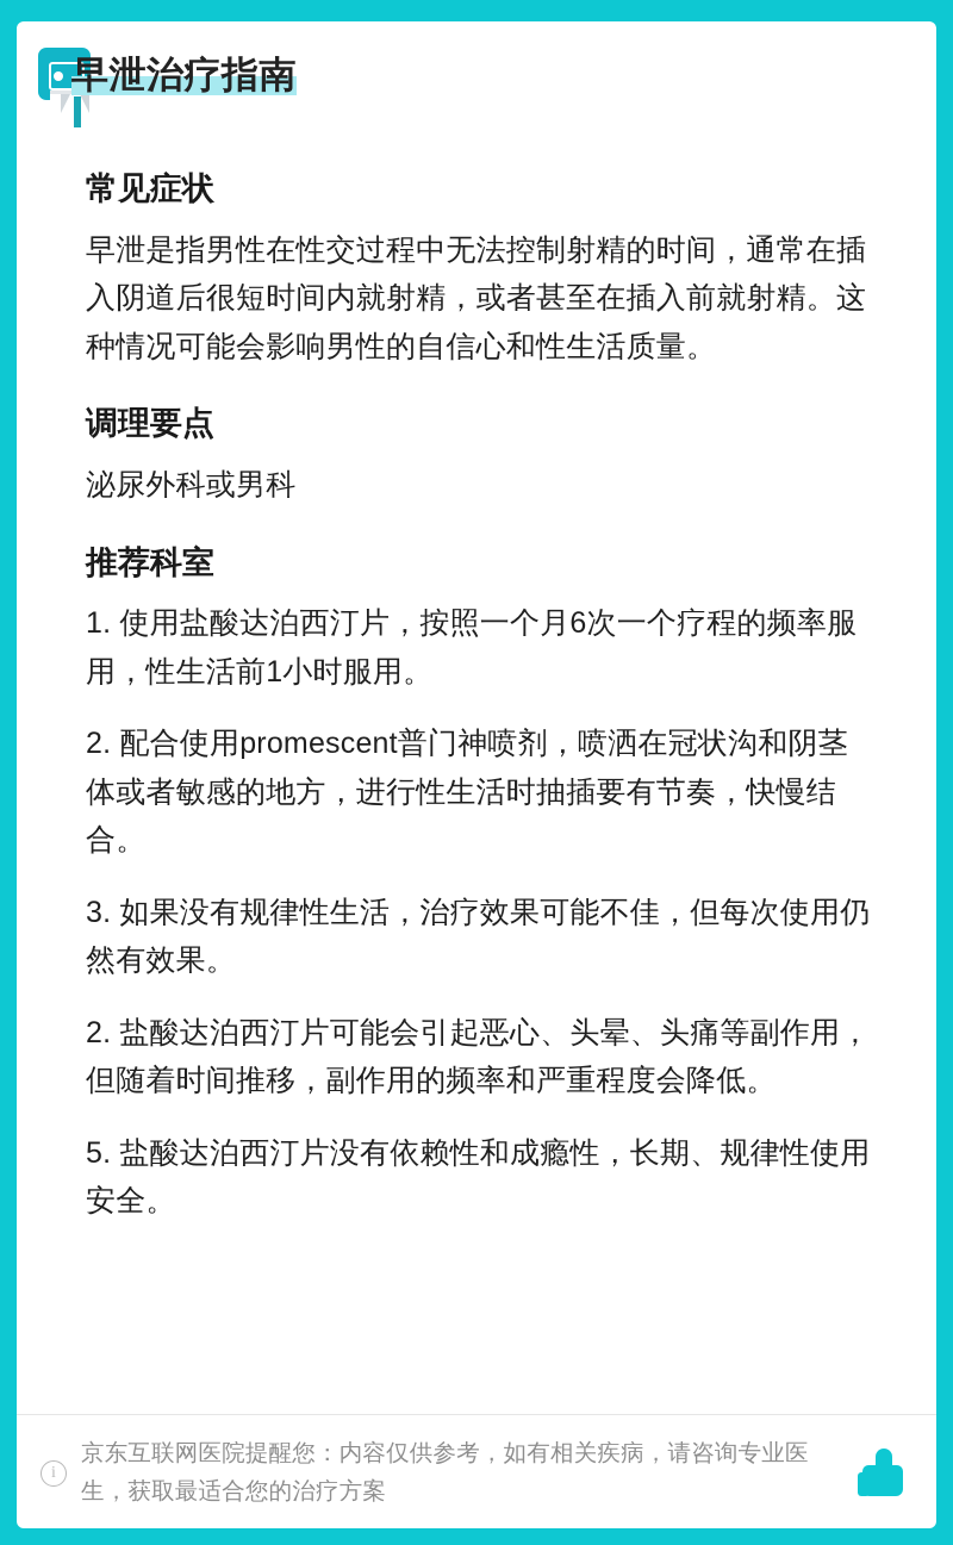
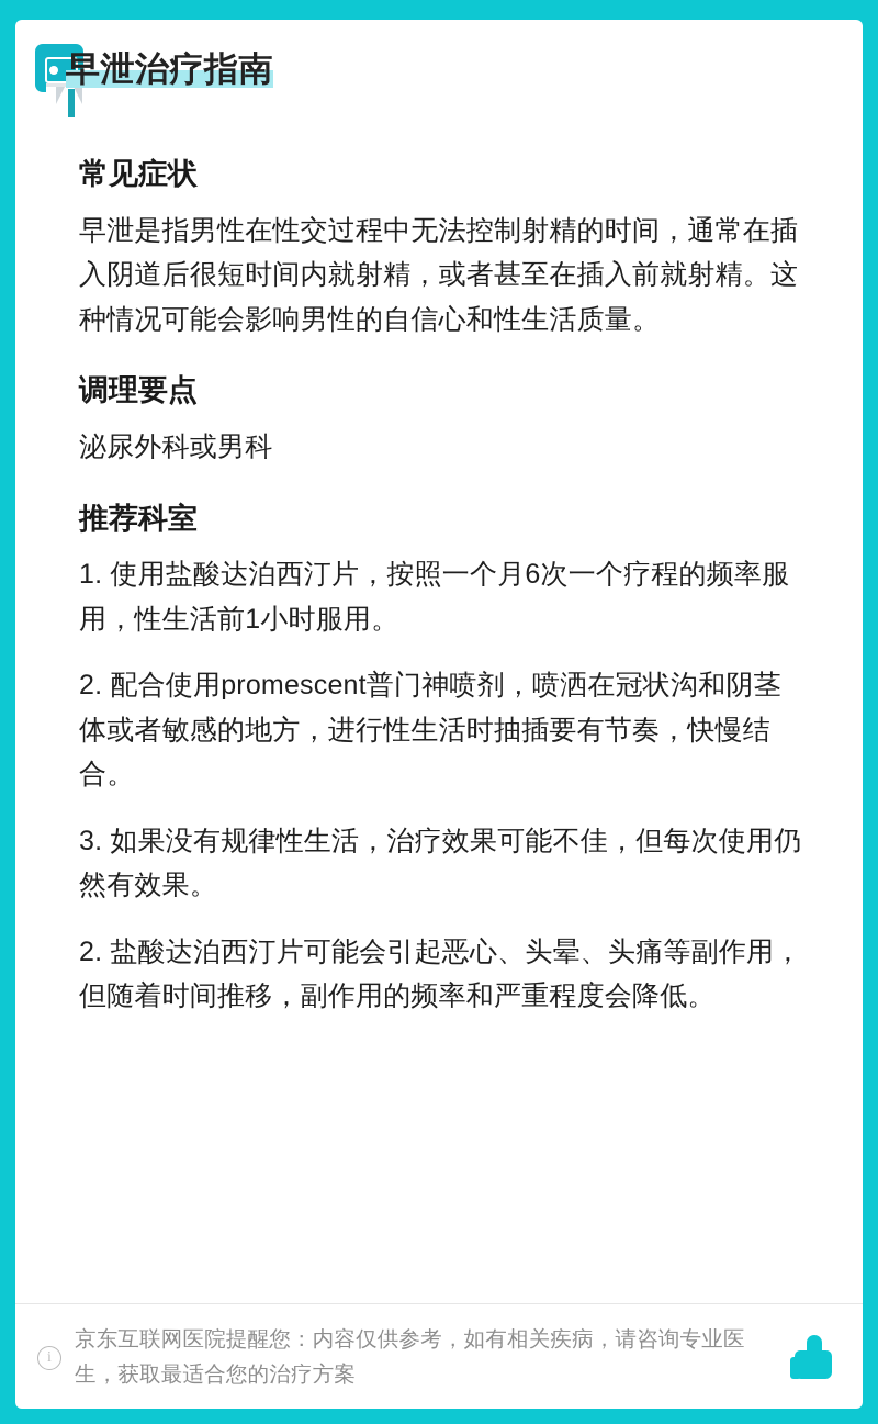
  早泄治疗指南
  常见症状
  早泄是指男性在性交过程中无法控制射精的时间，通常在插入阴道后很短时间内就射精，或者甚至在插入前就射精。这种情况可能会影响男性的自信心和性生活质量。
  调理要点
  泌尿外科或男科
  推荐科室
  1. 使用盐酸达泊西汀片，按照一个月6次一个疗程的频率服用，性生活前1小时服用。
  2. 配合使用promescent普门神喷剂，喷洒在冠状沟和阴茎体或者敏感的地方，进行性生活时抽插要有节奏，快慢结合。
  3. 如果没有规律性生活，治疗效果可能不佳，但每次使用仍然有效果。
  2. 盐酸达泊西汀片可能会引起恶心、头晕、头痛等副作用，但随着时间推移，副作用的频率和严重程度会降低。
- 5. 盐酸达泊西汀片没有依赖性和成瘾性，长期、规律性使用安全。
  i
  京东互联网医院提醒您：内容仅供参考，如有相关疾病，请咨询专业医生，获取最适合您的治疗方案
